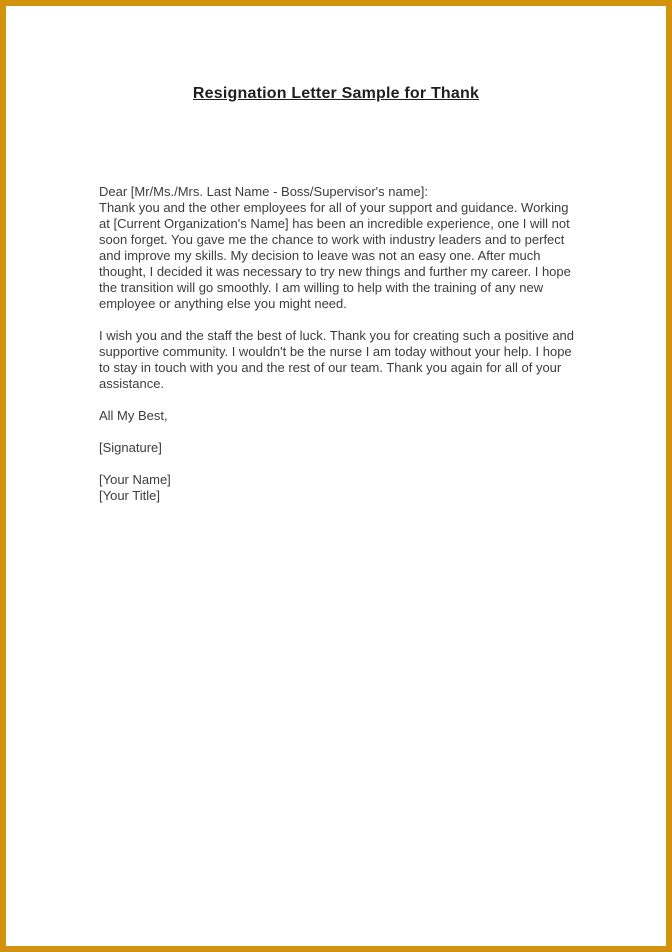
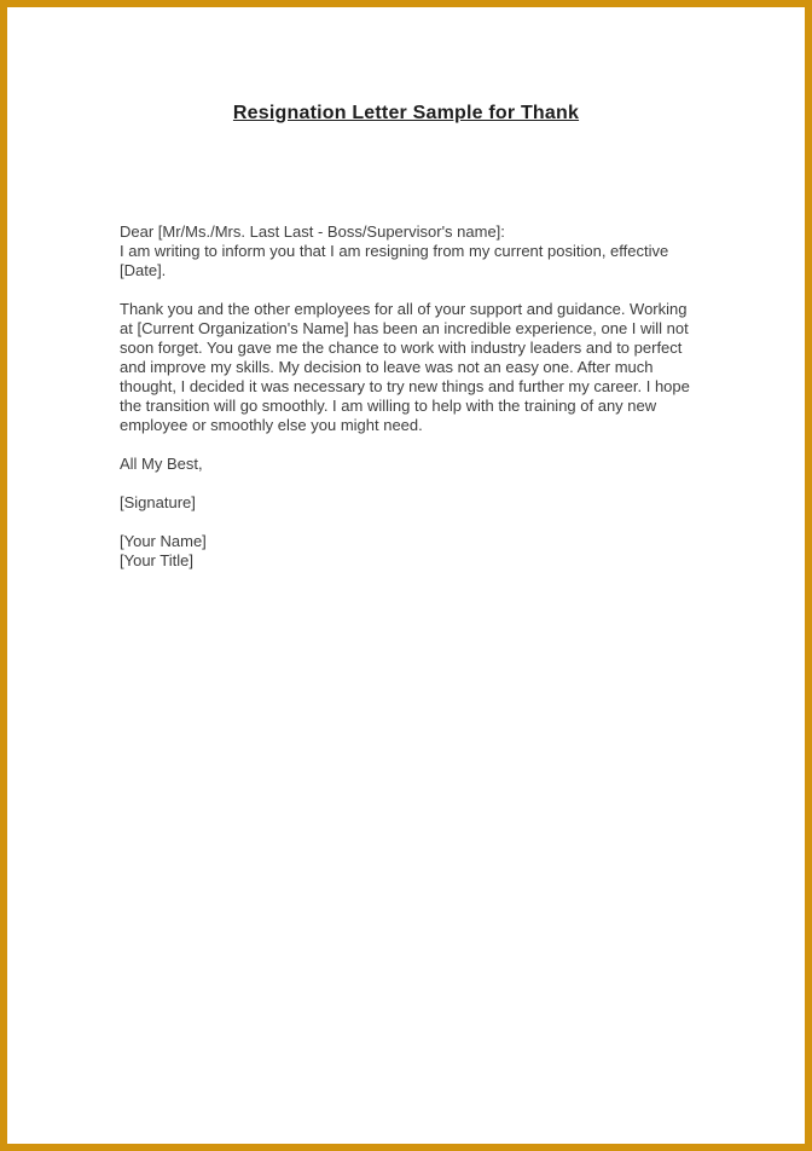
  Resignation Letter Sample for Thank
- Dear [Mr/Ms./Mrs. Last Name - Boss/Supervisor's name]:
+ Dear [Mr/Ms./Mrs. Last Last - Boss/Supervisor's name]:
+ I am writing to inform you that I am resigning from my current position, effective [Date].
- Thank you and the other employees for all of your support and guidance. Working at [Current Organization's Name] has been an incredible experience, one I will not soon forget. You gave me the chance to work with industry leaders and to perfect and improve my skills. My decision to leave was not an easy one. After much thought, I decided it was necessary to try new things and further my career. I hope the transition will go smoothly. I am willing to help with the training of any new employee or anything else you might need.
+ Thank you and the other employees for all of your support and guidance. Working at [Current Organization's Name] has been an incredible experience, one I will not soon forget. You gave me the chance to work with industry leaders and to perfect and improve my skills. My decision to leave was not an easy one. After much thought, I decided it was necessary to try new things and further my career. I hope the transition will go smoothly. I am willing to help with the training of any new employee or smoothly else you might need.
- I wish you and the staff the best of luck. Thank you for creating such a positive and supportive community. I wouldn't be the nurse I am today without your help. I hope to stay in touch with you and the rest of our team. Thank you again for all of your assistance.
  All My Best,
  [Signature]
  [Your Name]
  [Your Title]
